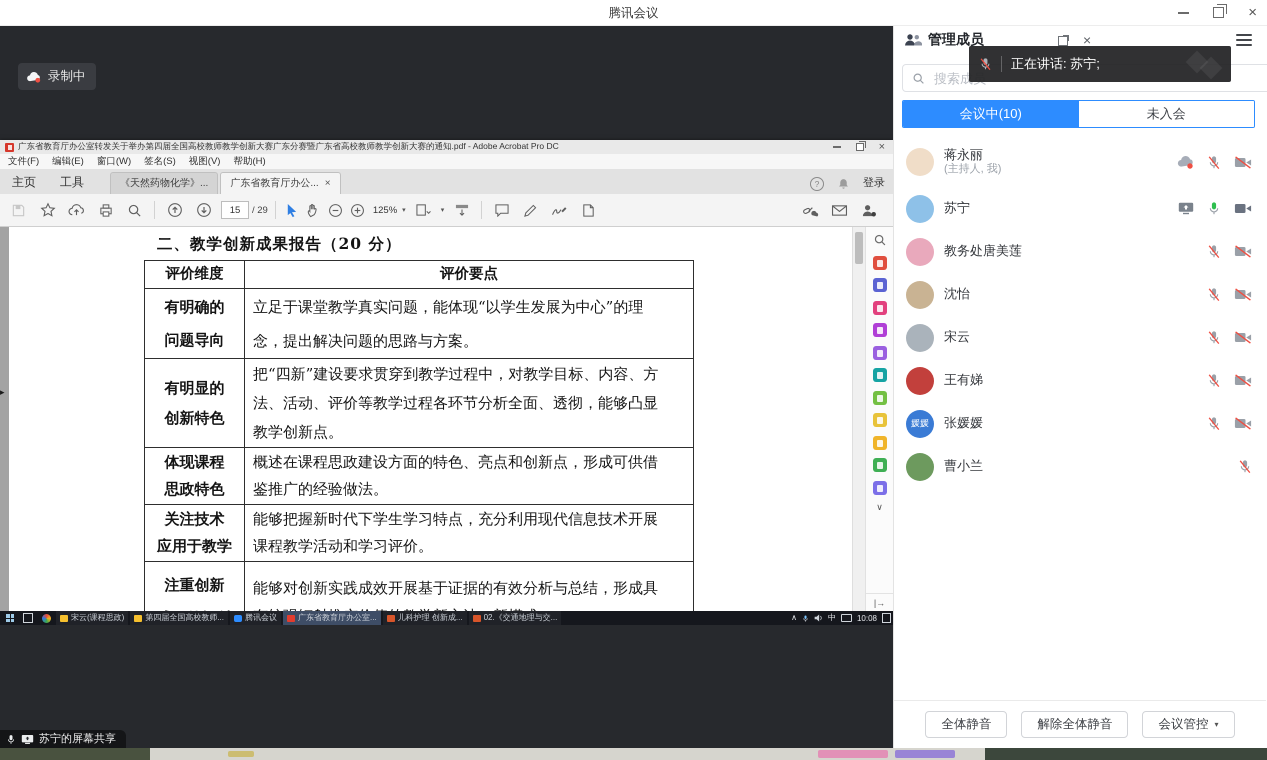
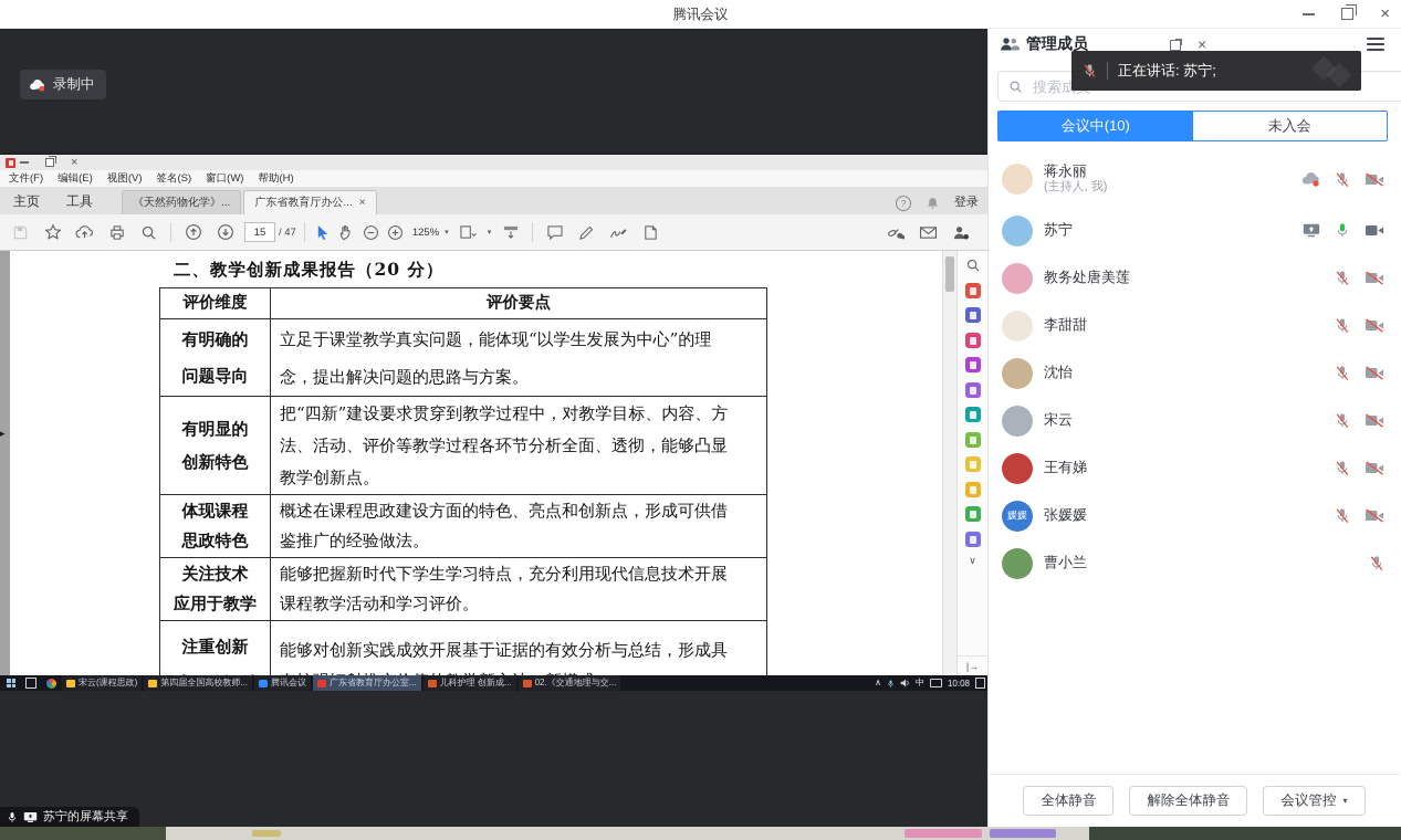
  腾讯会议
  ×
  录制中
- 广东省教育厅办公室转发关于举办第四届全国高校教师教学创新大赛广东分赛暨广东省高校教师教学创新大赛的通知.pdf - Adobe Acrobat Pro DC
  ×
  文件(F)
  编辑(E)
- 窗口(W)
+ 视图(V)
  签名(S)
- 视图(V)
+ 窗口(W)
  帮助(H)
  主页
  工具
  《天然药物化学》...
  广东省教育厅办公...
  ×
  ?
  登录
  15
- / 29
+ / 47
  125%
  ▸
  二、教学创新成果报告（20 分）
  评价维度	评价要点
  有明确的 问题导向	立足于课堂教学真实问题，能体现“以学生发展为中心”的理 念，提出解决问题的思路与方案。
  有明显的 创新特色	把“四新”建设要求贯穿到教学过程中，对教学目标、内容、方 法、活动、评价等教学过程各环节分析全面、透彻，能够凸显 教学创新点。
  体现课程 思政特色	概述在课程思政建设方面的特色、亮点和创新点，形成可供借 鉴推广的经验做法。
  关注技术 应用于教学	能够把握新时代下学生学习特点，充分利用现代信息技术开展 课程教学活动和学习评价。
  ∨
  |→
  宋云(课程思政)
  第四届全国高校教师...
  腾讯会议
  广东省教育厅办公室...
  儿科护理 创新成...
  02.《交通地理与交...
  ∧
  中
  10:08
  苏宁的屏幕共享
  管理成员
  ×
  正在讲话: 苏宁;
  搜索成
  会议中(10)
  未入会
  蒋永丽
  (主持人, 我)
  苏宁
  教务处唐美莲
+ 李甜甜
  沈怡
  宋云
  王有娣
  媛媛
  张媛媛
  曹小兰
  全体静音
  解除全体静音
  会议管控
  ▾
